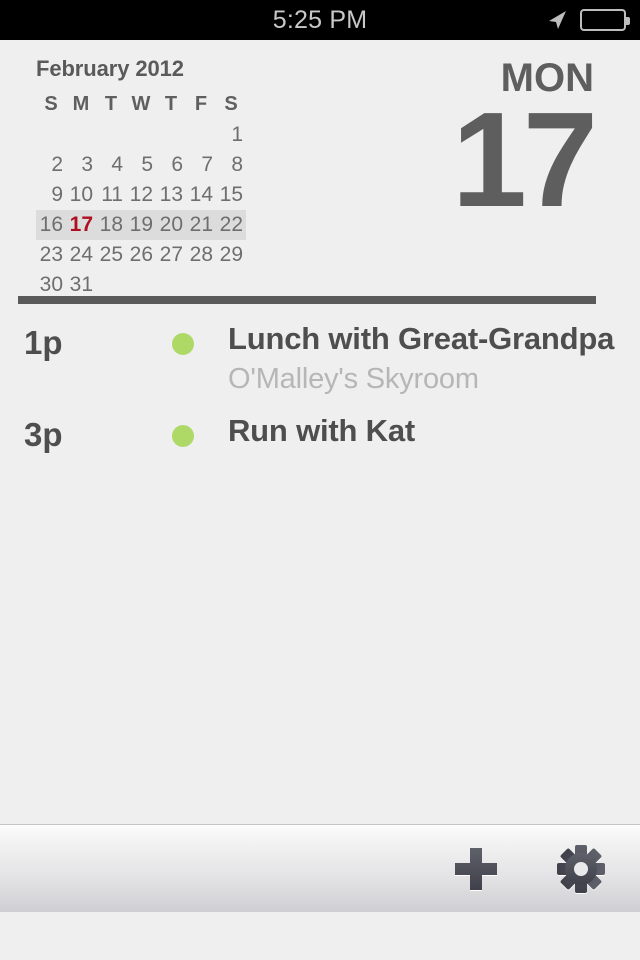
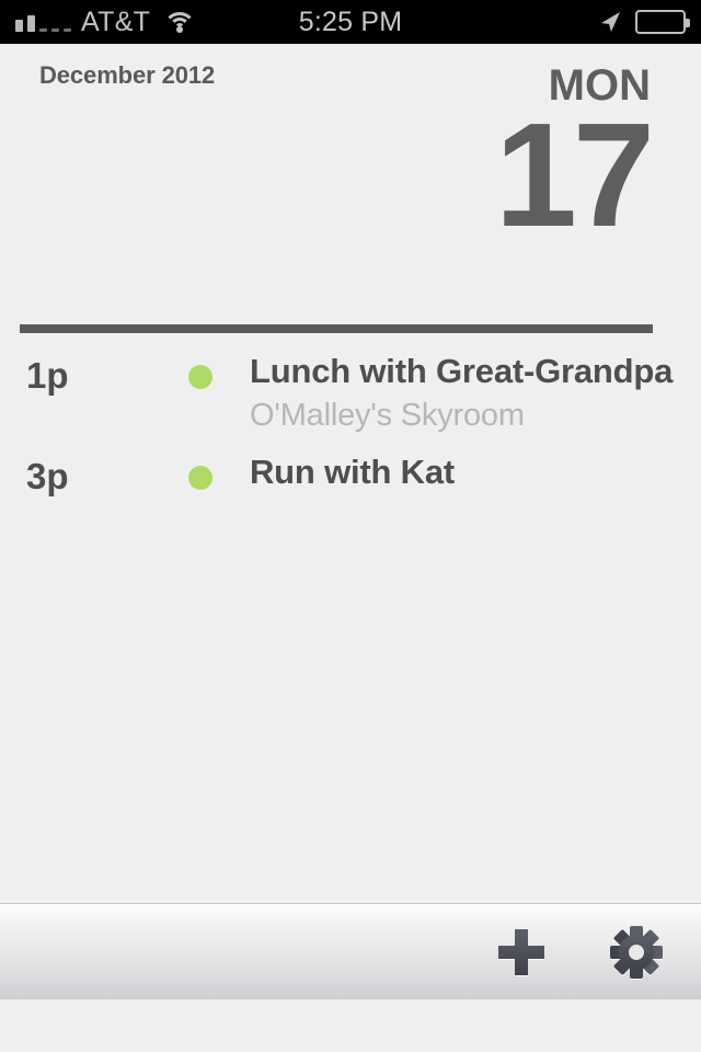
+ AT&T
  5:25 PM
- February 2012
+ December 2012
- S	M	T	W	T	F	S
- 						1
- 2	3	4	5	6	7	8
- 9	10	11	12	13	14	15
- 16	17	18	19	20	21	22
- 23	24	25	26	27	28	29
- 30	31
  MON
  17
  1p
  Lunch with Great-Grandpa
  O'Malley's Skyroom
  3p
  Run with Kat
